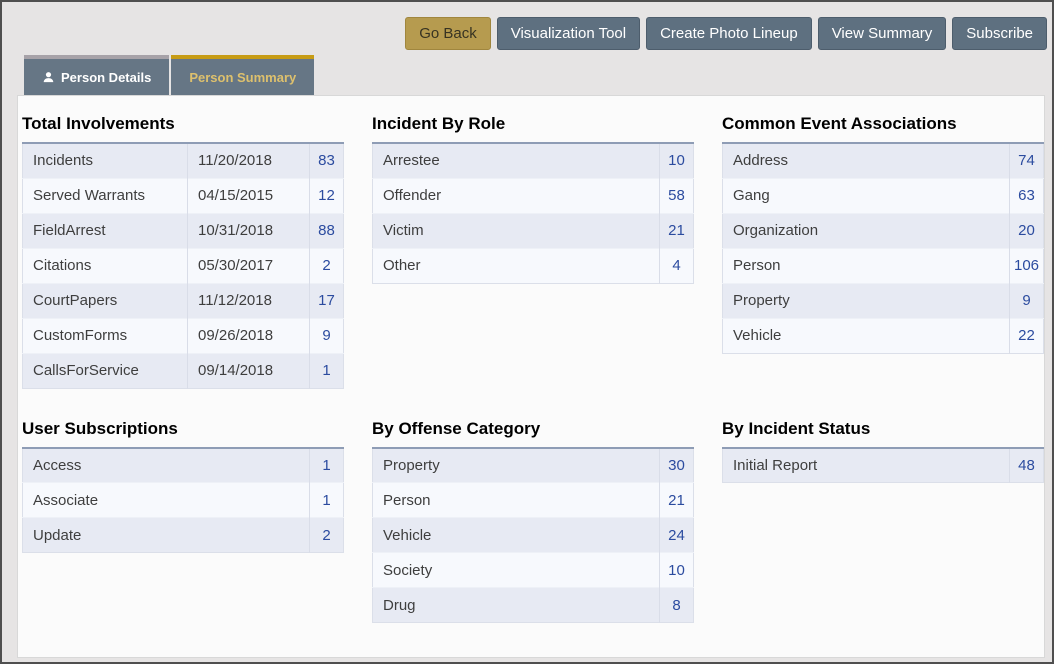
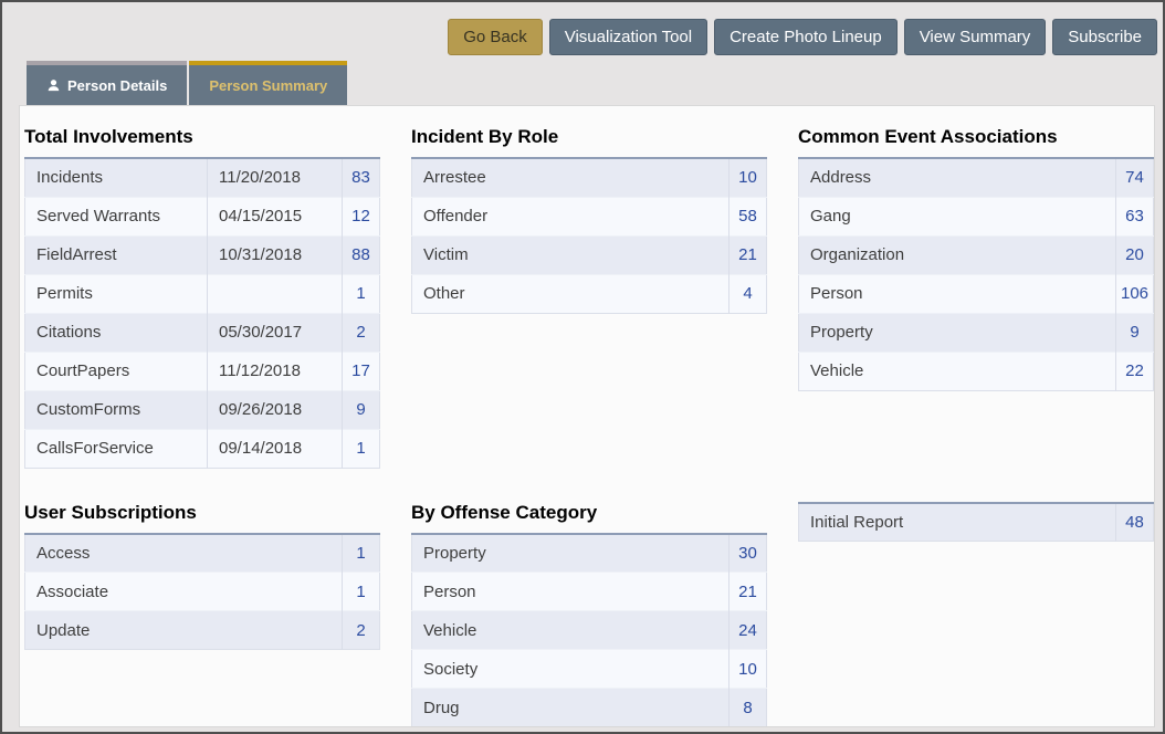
  Go Back
  Visualization Tool
  Create Photo Lineup
  View Summary
  Subscribe
  Person Details
  Person Summary
  Total Involvements
  Incidents	11/20/2018	83
  Served Warrants	04/15/2015	12
  FieldArrest	10/31/2018	88
+ Permits		1
  Citations	05/30/2017	2
  CourtPapers	11/12/2018	17
  CustomForms	09/26/2018	9
  CallsForService	09/14/2018	1
  Incident By Role
  Arrestee	10
  Offender	58
  Victim	21
  Other	4
  Common Event Associations
  Address	74
  Gang	63
  Organization	20
  Person	106
  Property	9
  Vehicle	22
  User Subscriptions
  Access	1
  Associate	1
  Update	2
  By Offense Category
  Property	30
  Person	21
  Vehicle	24
  Society	10
  Drug	8
- By Incident Status
  Initial Report	48
